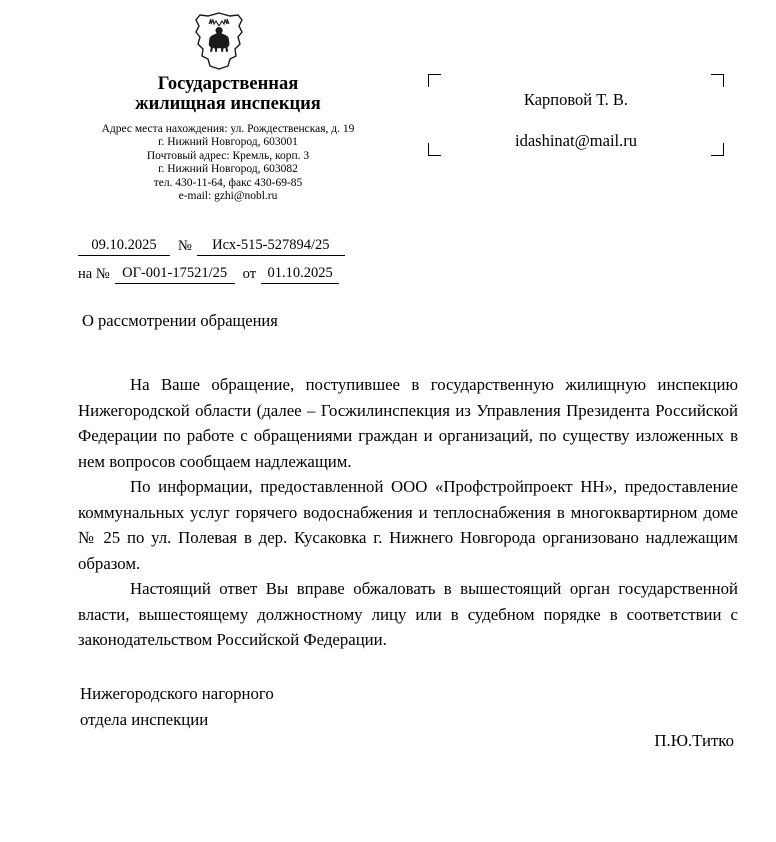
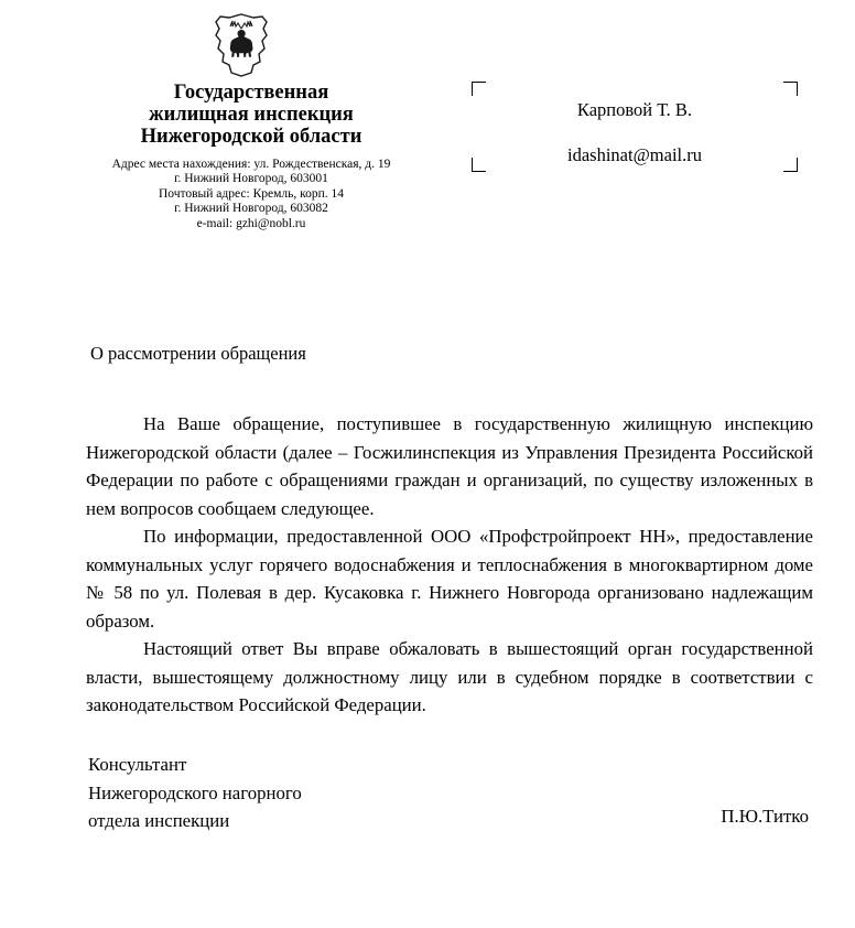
  Государственная
  жилищная инспекция
+ Нижегородской области
  Адрес места нахождения: ул. Рождественская, д. 19
  г. Нижний Новгород, 603001
- Почтовый адрес: Кремль, корп. 3
+ Почтовый адрес: Кремль, корп. 14
  г. Нижний Новгород, 603082
- тел. 430-11-64, факс 430-69-85
  e-mail: gzhi@nobl.ru
- 09.10.2025
- №
- Исх-515-527894/25
- на №
- ОГ-001-17521/25
- от
- 01.10.2025
  О рассмотрении обращения
  Карповой Т. В.
  idashinat@mail.ru
- На Ваше обращение, поступившее в государственную жилищную инспекцию Нижегородской области (далее – Госжилинспекция из Управления Президента Российской Федерации по работе с обращениями граждан и организаций, по существу изложенных в нем вопросов сообщаем надлежащим.
+ На Ваше обращение, поступившее в государственную жилищную инспекцию Нижегородской области (далее – Госжилинспекция из Управления Президента Российской Федерации по работе с обращениями граждан и организаций, по существу изложенных в нем вопросов сообщаем следующее.
- По информации, предоставленной ООО «Профстройпроект НН», предоставление коммунальных услуг горячего водоснабжения и теплоснабжения в многоквартирном доме № 25 по ул. Полевая в дер. Кусаковка г. Нижнего Новгорода организовано надлежащим образом.
+ По информации, предоставленной ООО «Профстройпроект НН», предоставление коммунальных услуг горячего водоснабжения и теплоснабжения в многоквартирном доме № 58 по ул. Полевая в дер. Кусаковка г. Нижнего Новгорода организовано надлежащим образом.
  Настоящий ответ Вы вправе обжаловать в вышестоящий орган государственной власти, вышестоящему должностному лицу или в судебном порядке в соответствии с законодательством Российской Федерации.
+ Консультант
  Нижегородского нагорного
  отдела инспекции
  П.Ю.Титко
